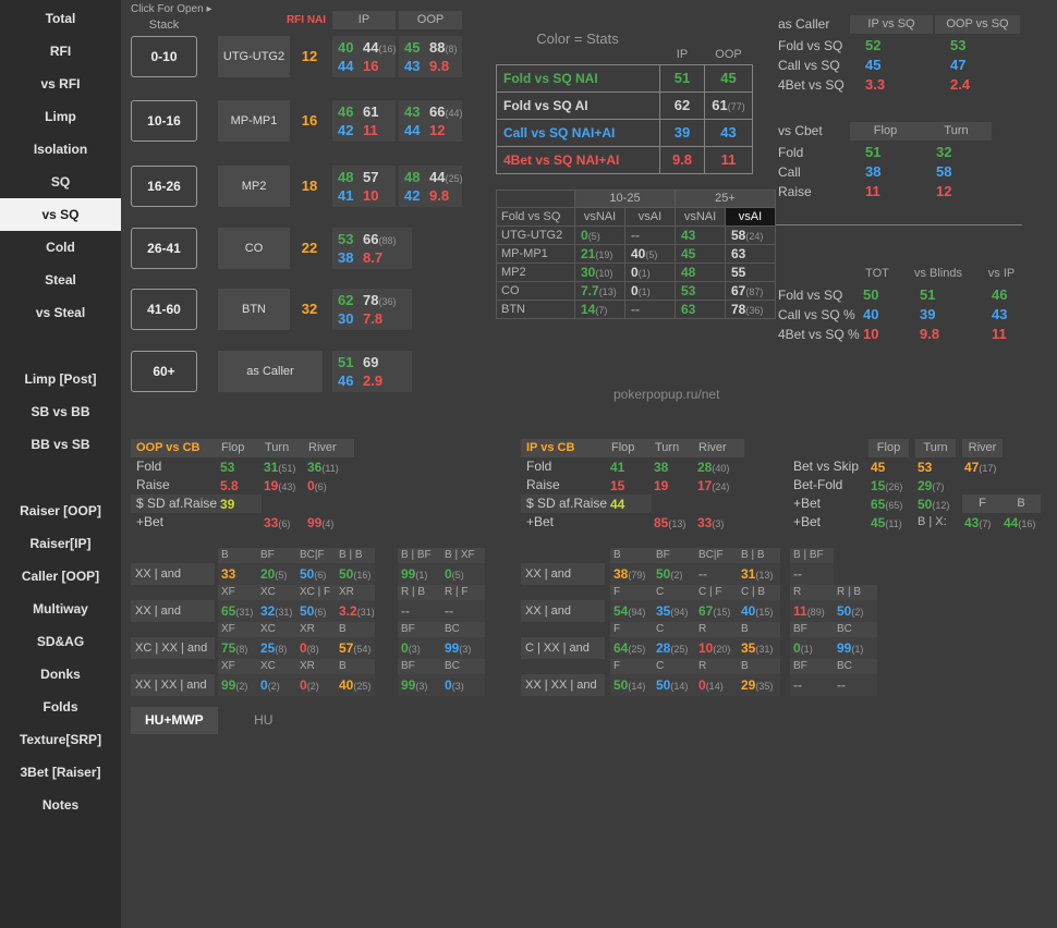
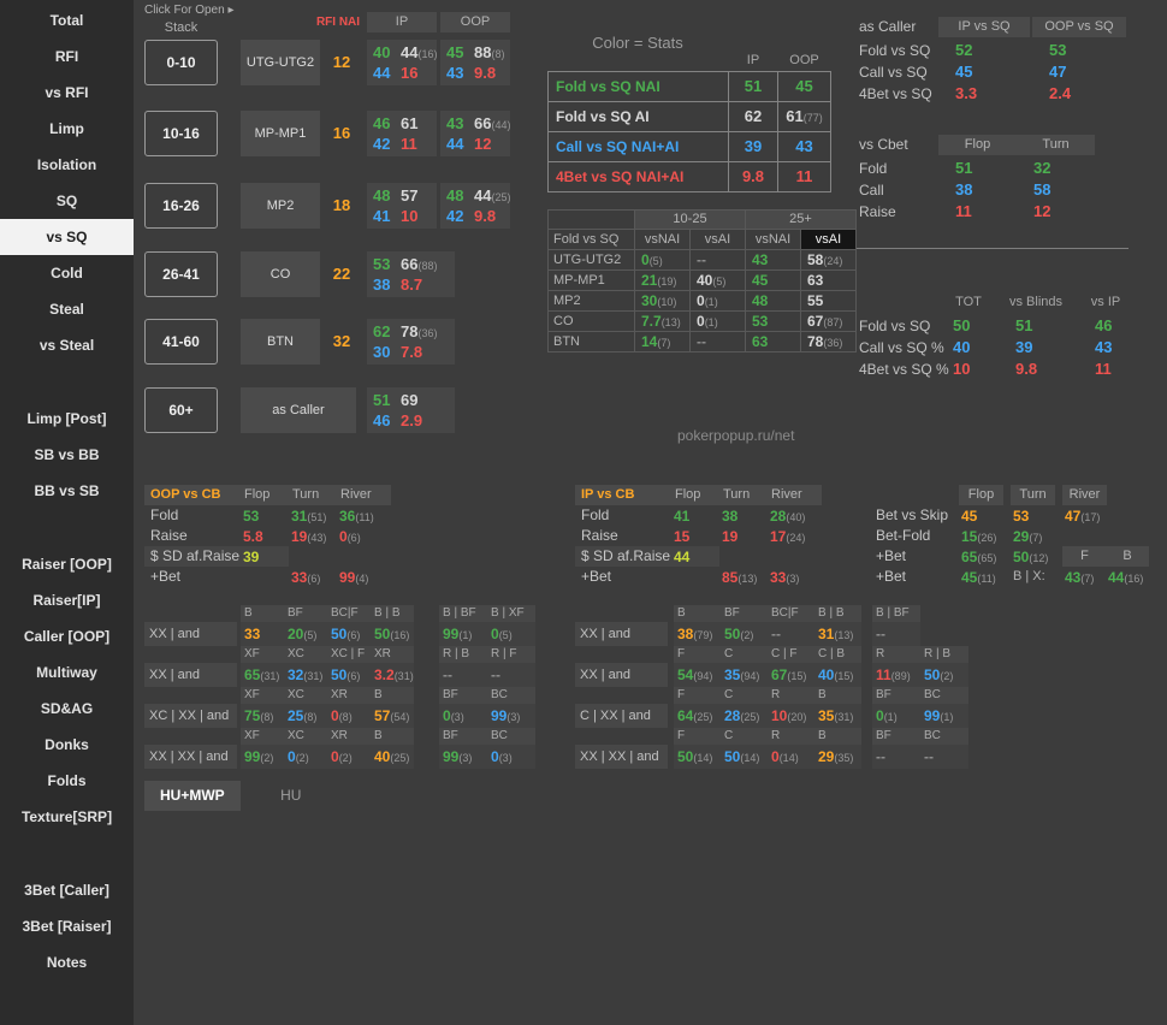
  Total
  RFI
  vs RFI
  Limp
  Isolation
  SQ
  vs SQ
  Cold
  Steal
  vs Steal
  Limp [Post]
  SB vs BB
  BB vs SB
  Raiser [OOP]
  Raiser[IP]
  Caller [OOP]
  Multiway
  SD&AG
  Donks
  Folds
  Texture[SRP]
+ 3Bet [Caller]
  3Bet [Raiser]
  Notes
  Click For Open ▸
  Stack
  RFI NAI
  IP
  OOP
  0-10
  UTG-UTG2
  12
  40 44(16)
  44 16
  45 88(8)
  43 9.8
  10-16
  MP-MP1
  16
  46 61
  42 11
  43 66(44)
  44 12
  16-26
  MP2
  18
  48 57
  41 10
  48 44(25)
  42 9.8
  26-41
  CO
  22
  53 66(88)
  38 8.7
  41-60
  BTN
  32
  62 78(36)
  30 7.8
  60+
  as Caller
  51 69
  46 2.9
  Color = Stats
  IP
  OOP
  Fold vs SQ NAI
  51
  45
  Fold vs SQ AI
  62
  61(77)
  Call vs SQ NAI+AI
  39
  43
  4Bet vs SQ NAI+AI
  9.8
  11
  10-25
  25+
  Fold vs SQ
  vsNAI
  vsAI
  vsNAI
  vsAI
  UTG-UTG2
  0(5)
  --
  43
  58(24)
  MP-MP1
  21(19)
  40(5)
  45
  63
  MP2
  30(10)
  0(1)
  48
  55
  CO
  7.7(13)
  0(1)
  53
  67(87)
  BTN
  14(7)
  --
  63
  78(36)
  as Caller
  IP vs SQ
  OOP vs SQ
  Fold vs SQ
  52
  53
  Call vs SQ
  45
  47
  4Bet vs SQ
  3.3
  2.4
  vs Cbet
  Flop
  Turn
  Fold
  51
  32
  Call
  38
  58
  Raise
  11
  12
  TOT
  vs Blinds
  vs IP
  Fold vs SQ
  50
  51
  46
  Call vs SQ %
  40
  39
  43
  4Bet vs SQ %
  10
  9.8
  11
  pokerpopup.ru/net
  OOP vs CB
  Flop
  Turn
  River
  Fold
  53
  31(51)
  36(11)
  Raise
  5.8
  19(43)
  0(6)
  $ SD af.Raise
  39
  +Bet
  33(6)
  99(4)
  IP vs CB
  Flop
  Turn
  River
  Fold
  41
  38
  28(40)
  Raise
  15
  19
  17(24)
  $ SD af.Raise
  44
  +Bet
  85(13)
  33(3)
  Flop
  Turn
  River
  Bet vs Skip
  45
  53
  47(17)
  Bet-Fold
  15(26)
  29(7)
  +Bet
  65(65)
  50(12)
  F
  B
  +Bet
  45(11)
  B | X:
  43(7)
  44(16)
  XX | and
  B
  BF
  BC|F
  B | B
  33
  20(5)
  50(6)
  50(16)
  B | BF
  B | XF
  99(1)
  0(5)
  XX | and
  XF
  XC
  XC | F
  XR
  65(31)
  32(31)
  50(6)
  3.2(31)
  R | B
  R | F
  --
  --
  XC | XX | and
  XF
  XC
  XR
  B
  75(8)
  25(8)
  0(8)
  57(54)
  BF
  BC
  0(3)
  99(3)
  XX | XX | and
  XF
  XC
  XR
  B
  99(2)
  0(2)
  0(2)
  40(25)
  BF
  BC
  99(3)
  0(3)
  XX | and
  B
  BF
  BC|F
  B | B
  38(79)
  50(2)
  --
  31(13)
  B | BF
  --
  XX | and
  F
  C
  C | F
  C | B
  54(94)
  35(94)
  67(15)
  40(15)
  R
  R | B
  11(89)
  50(2)
  C | XX | and
  F
  C
  R
  B
  64(25)
  28(25)
  10(20)
  35(31)
  BF
  BC
  0(1)
  99(1)
  XX | XX | and
  F
  C
  R
  B
  50(14)
  50(14)
  0(14)
  29(35)
  BF
  BC
  --
  --
  HU+MWP HU
